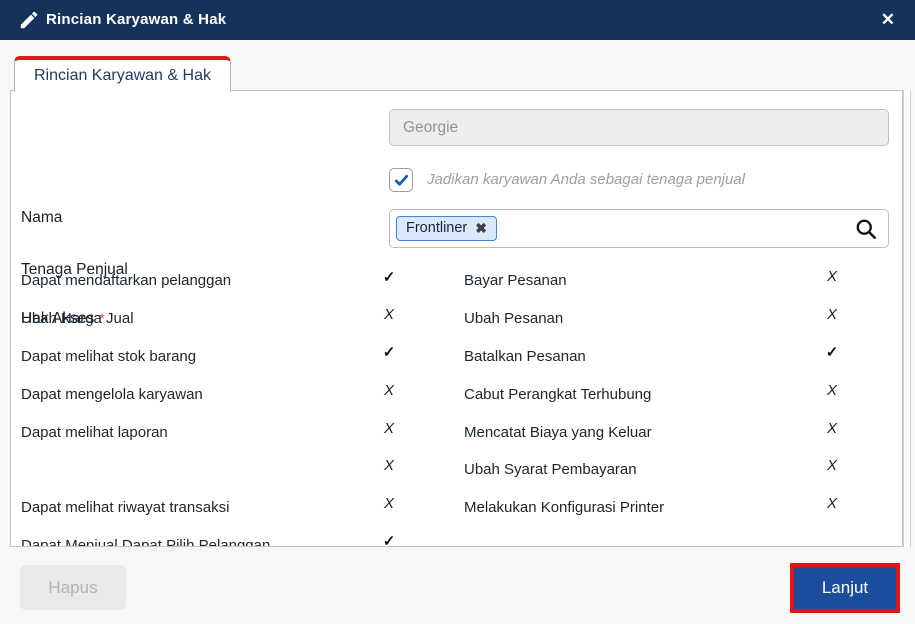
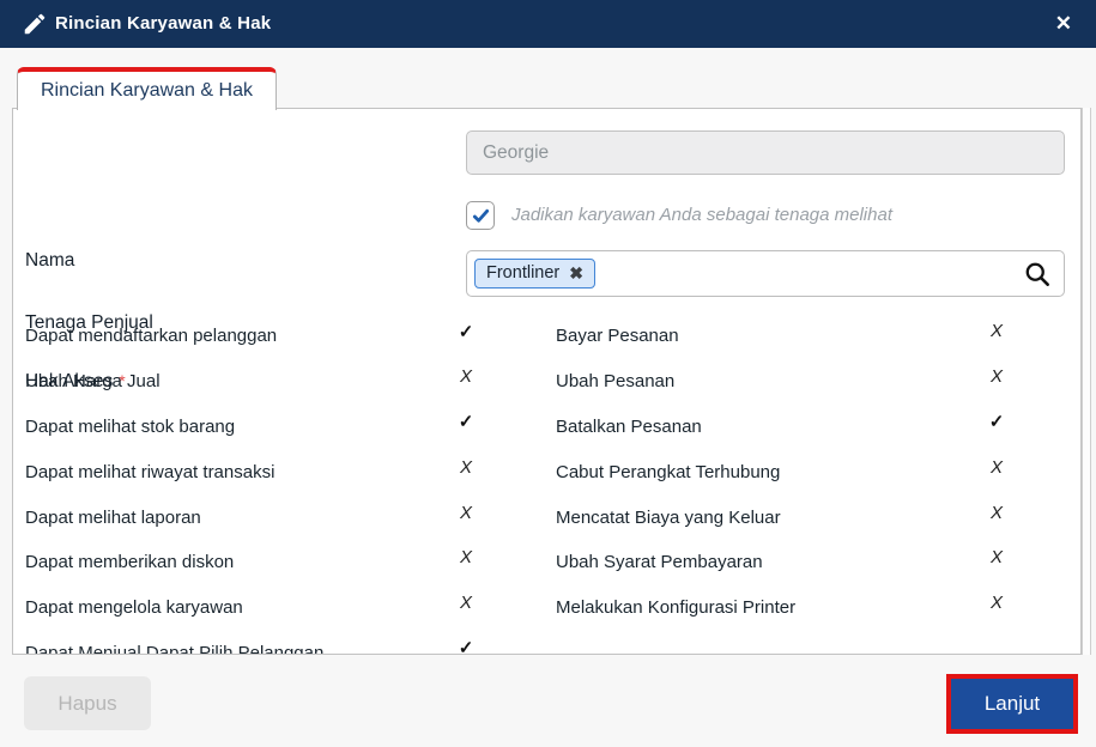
  Rincian Karyawan & Hak
  ✕
  Rincian Karyawan & Hak
  Nama
  Georgie
  Tenaga Penjual
- Jadikan karyawan Anda sebagai tenaga penjual
+ Jadikan karyawan Anda sebagai tenaga melihat
  Hak Akses *
  Frontliner
  ✖
  Dapat mendaftarkan pelanggan
  ✓
  Ubah Harga Jual
  X
  Dapat melihat stok barang
  ✓
- Dapat mengelola karyawan
+ Dapat melihat riwayat transaksi
  X
  Dapat melihat laporan
  X
+ Dapat memberikan diskon
  X
- Dapat melihat riwayat transaksi
+ Dapat mengelola karyawan
  X
  Dapat Menjual Dapat Pilih Pelanggan
  ✓
  Bayar Pesanan
  X
  Ubah Pesanan
  X
  Batalkan Pesanan
  ✓
  Cabut Perangkat Terhubung
  X
  Mencatat Biaya yang Keluar
  X
  Ubah Syarat Pembayaran
  X
  Melakukan Konfigurasi Printer
  X
  Hapus
  Lanjut
